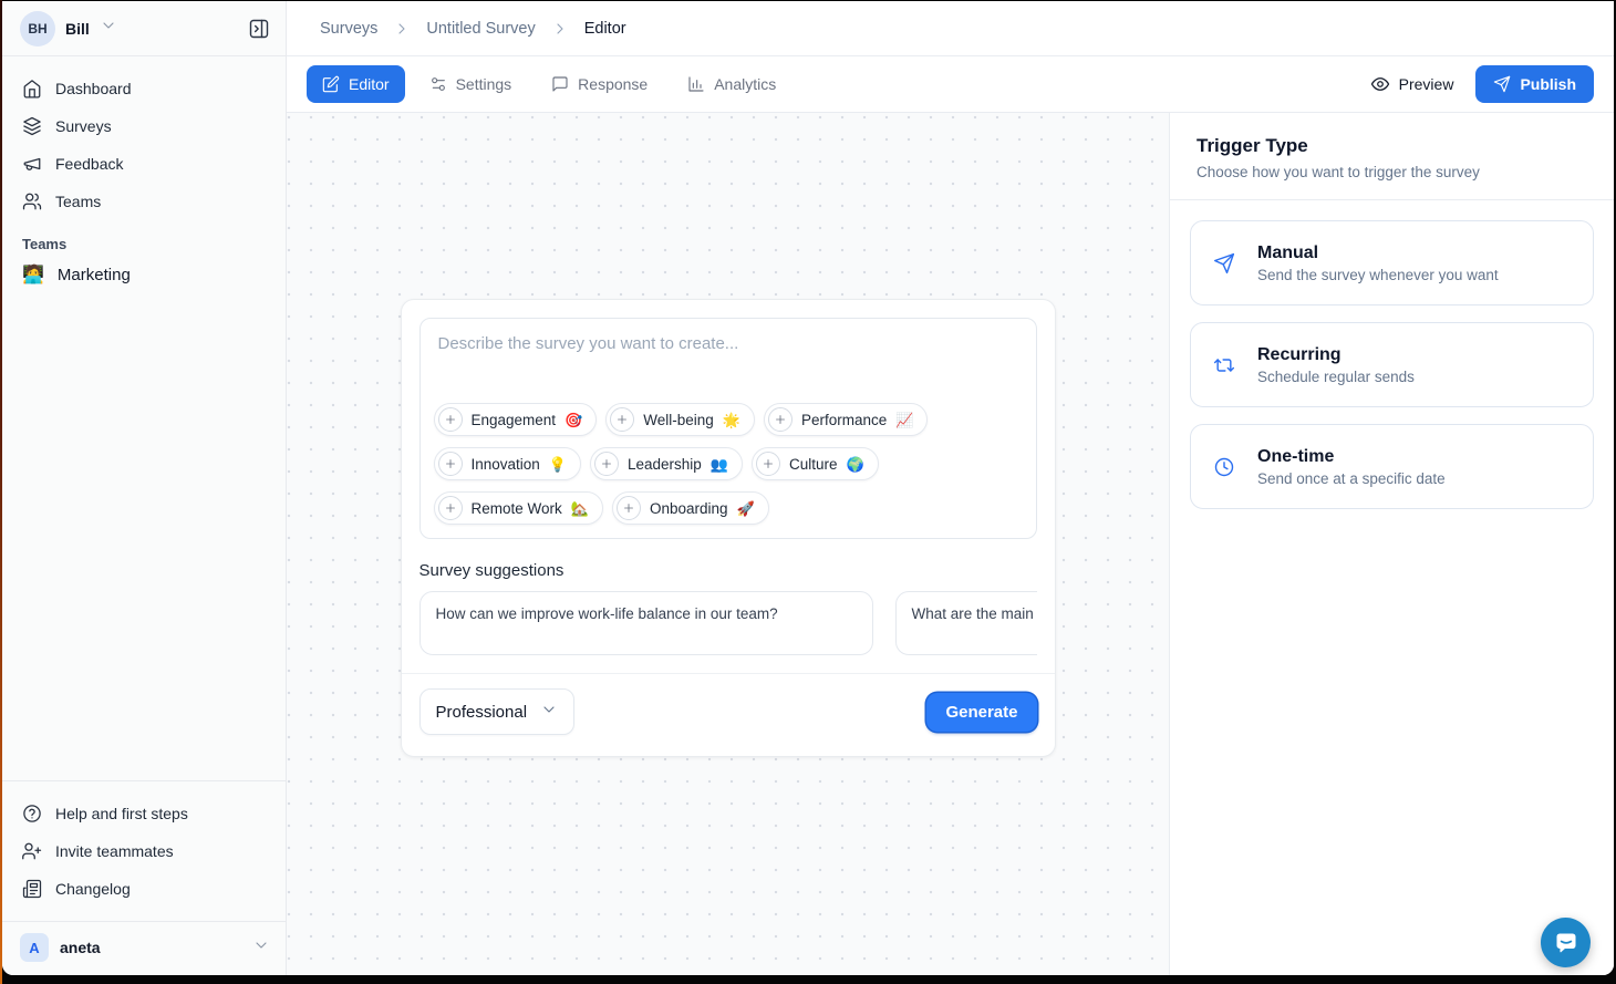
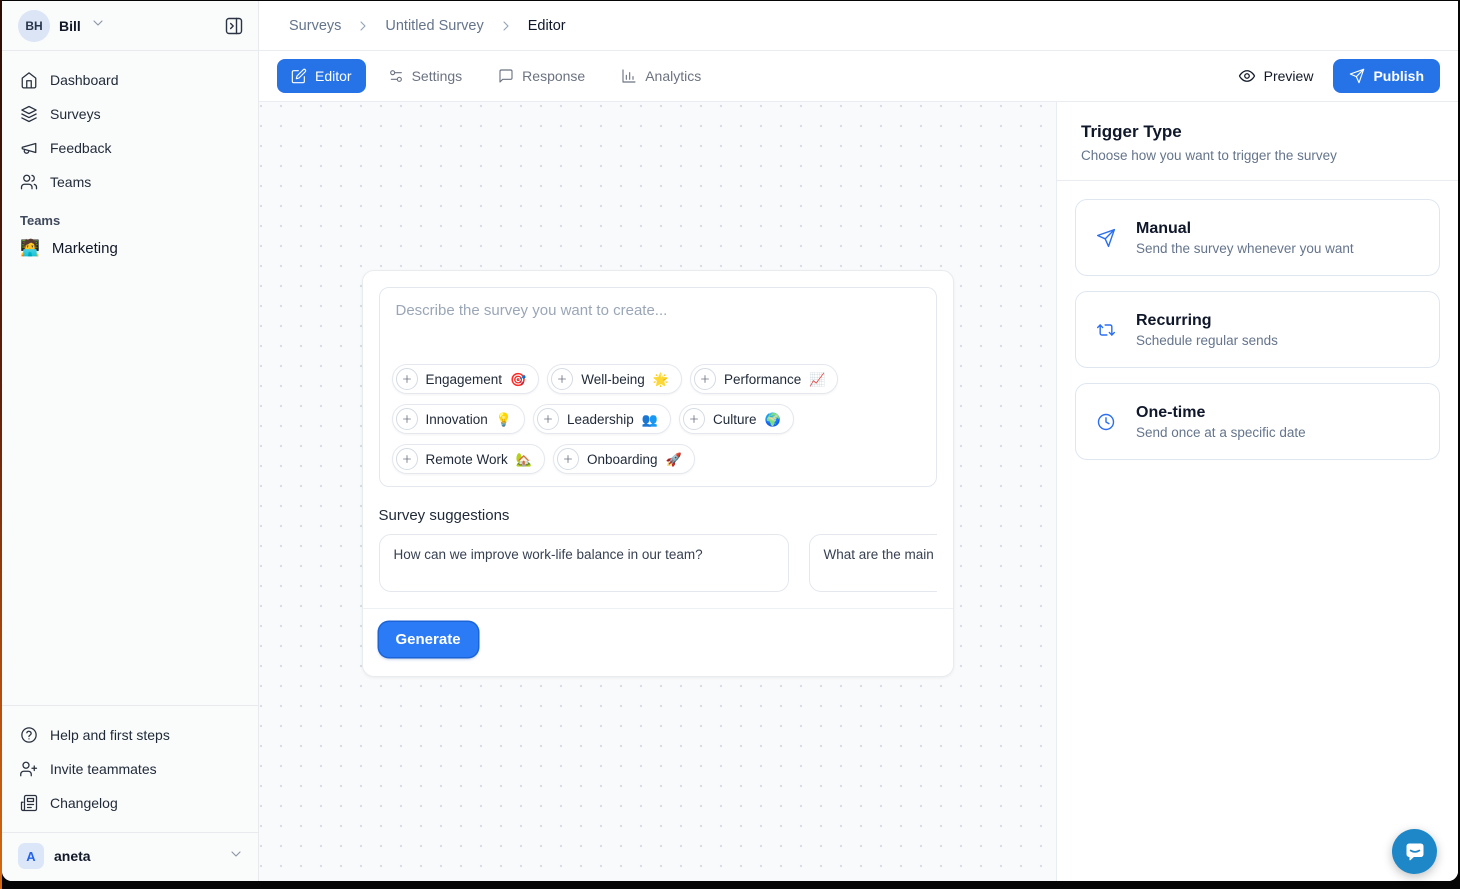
  BH
  Bill
  Dashboard
  Surveys
  Feedback
  Teams
  Teams
  🧑‍💻
  Marketing
  Help and first steps
  Invite teammates
  Changelog
  A
  aneta
  Surveys
  Untitled Survey
  Editor
  Editor
  Settings
  Response
  Analytics
  Preview
  Publish
  Describe the survey you want to create...
  Engagement
  🎯
  Well-being
  🌟
  Performance
  📈
  Innovation
  💡
  Leadership
  👥
  Culture
  🌍
  Remote Work
  🏡
  Onboarding
  🚀
  Survey suggestions
  How can we improve work-life balance in our team?
  What are the main
- Professional
  Generate
  Trigger Type
  Choose how you want to trigger the survey
  Manual
  Send the survey whenever you want
  Recurring
  Schedule regular sends
  One-time
  Send once at a specific date
